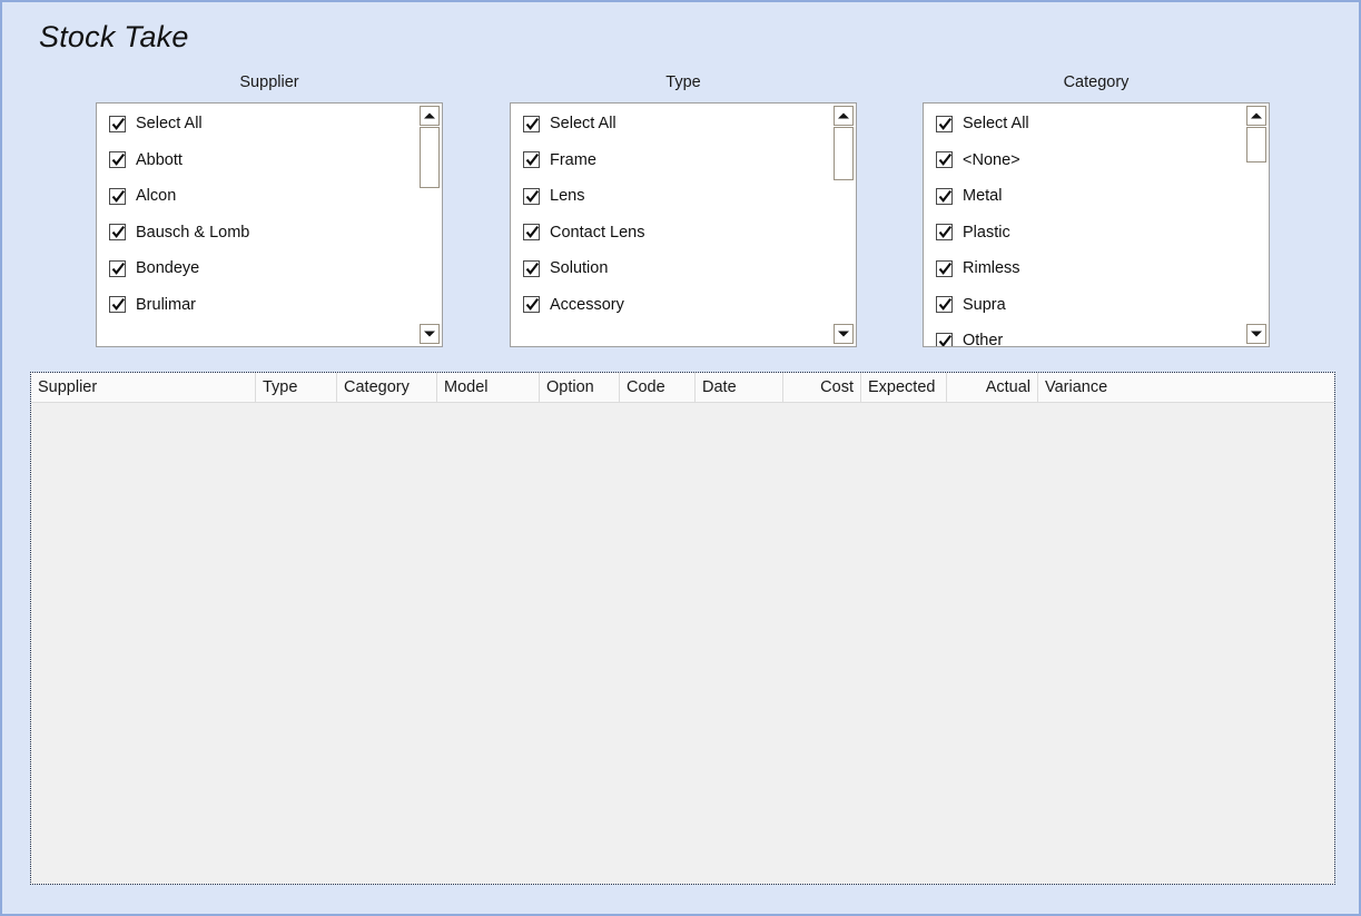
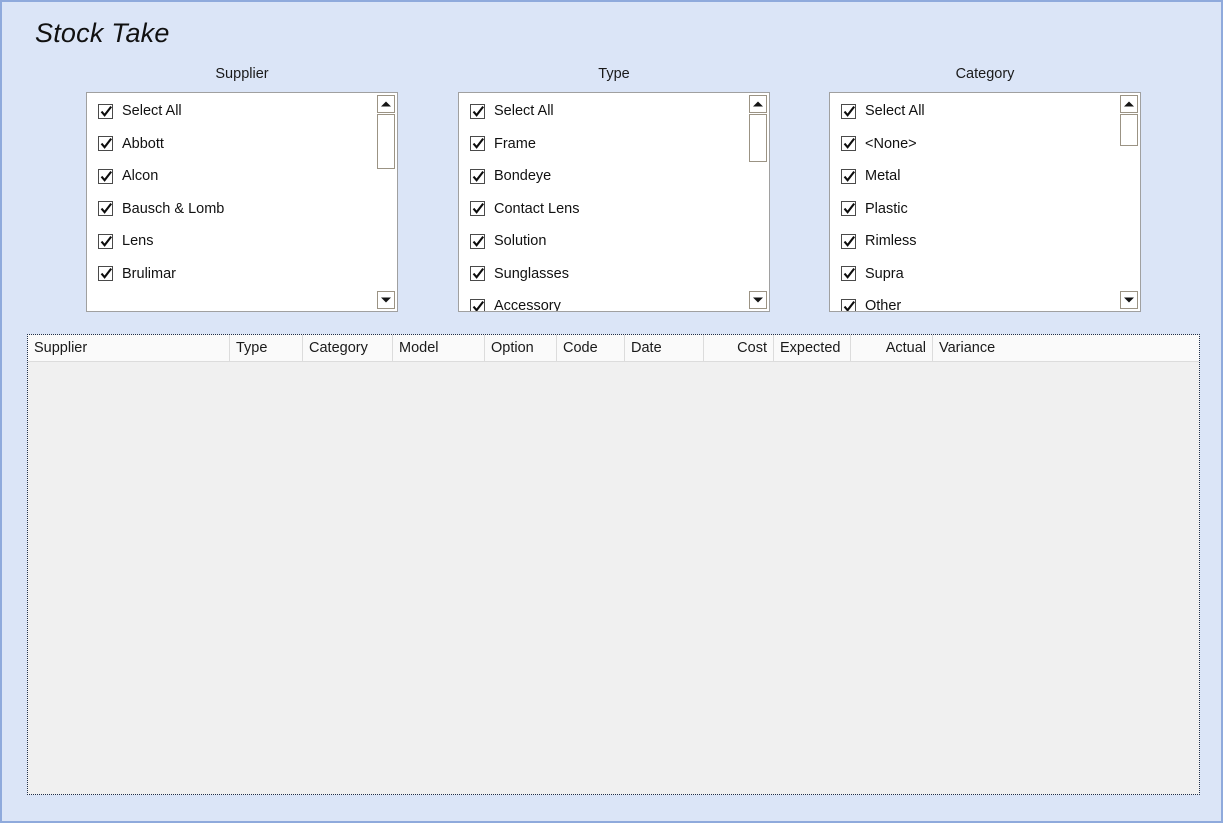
  Stock Take
  Supplier
  Select All
  Abbott
  Alcon
  Bausch & Lomb
- Bondeye
+ Lens
  Brulimar
  Type
  Select All
  Frame
- Lens
+ Bondeye
  Contact Lens
  Solution
+ Sunglasses
  Accessory
  Category
  Select All
  <None>
  Metal
  Plastic
  Rimless
  Supra
  Other
  Supplier
  Type
  Category
  Model
  Option
  Code
  Date
  Cost
  Expected
  Actual
  Variance
